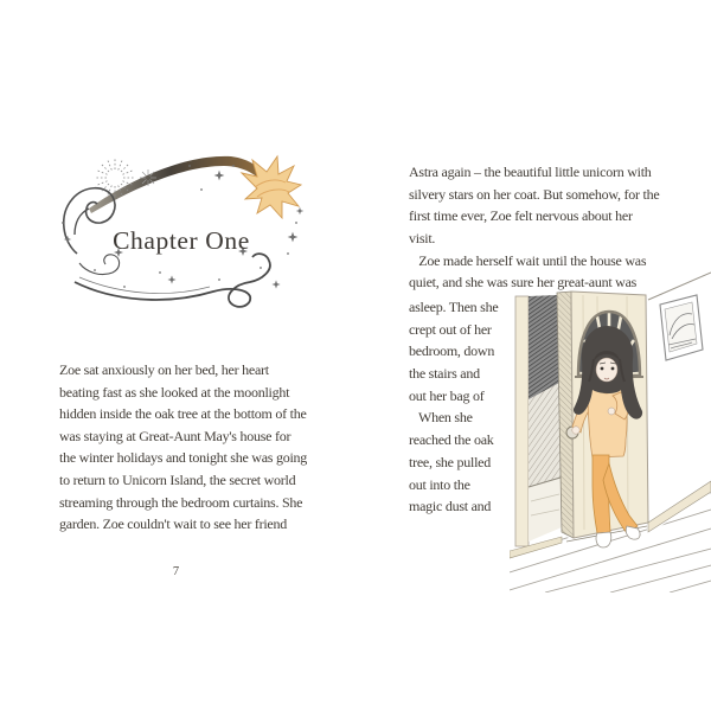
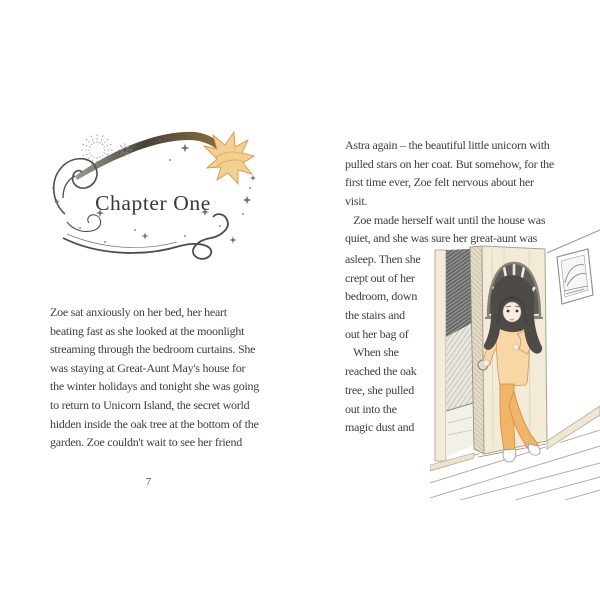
  Chapter One
  Zoe sat anxiously on her bed, her heart
  beating fast as she looked at the moonlight
- hidden inside the oak tree at the bottom of the
+ streaming through the bedroom curtains. She
  was staying at Great-Aunt May's house for
  the winter holidays and tonight she was going
  to return to Unicorn Island, the secret world
- streaming through the bedroom curtains. She
+ hidden inside the oak tree at the bottom of the
  garden. Zoe couldn't wait to see her friend
  7
  Astra again – the beautiful little unicorn with
- silvery stars on her coat. But somehow, for the
+ pulled stars on her coat. But somehow, for the
  first time ever, Zoe felt nervous about her
  visit.
  Zoe made herself wait until the house was
  quiet, and she was sure her great-aunt was
  asleep. Then she
  crept out of her
  bedroom, down
  the stairs and
  out her bag of
  When she
  reached the oak
  tree, she pulled
  out into the
  magic dust and
